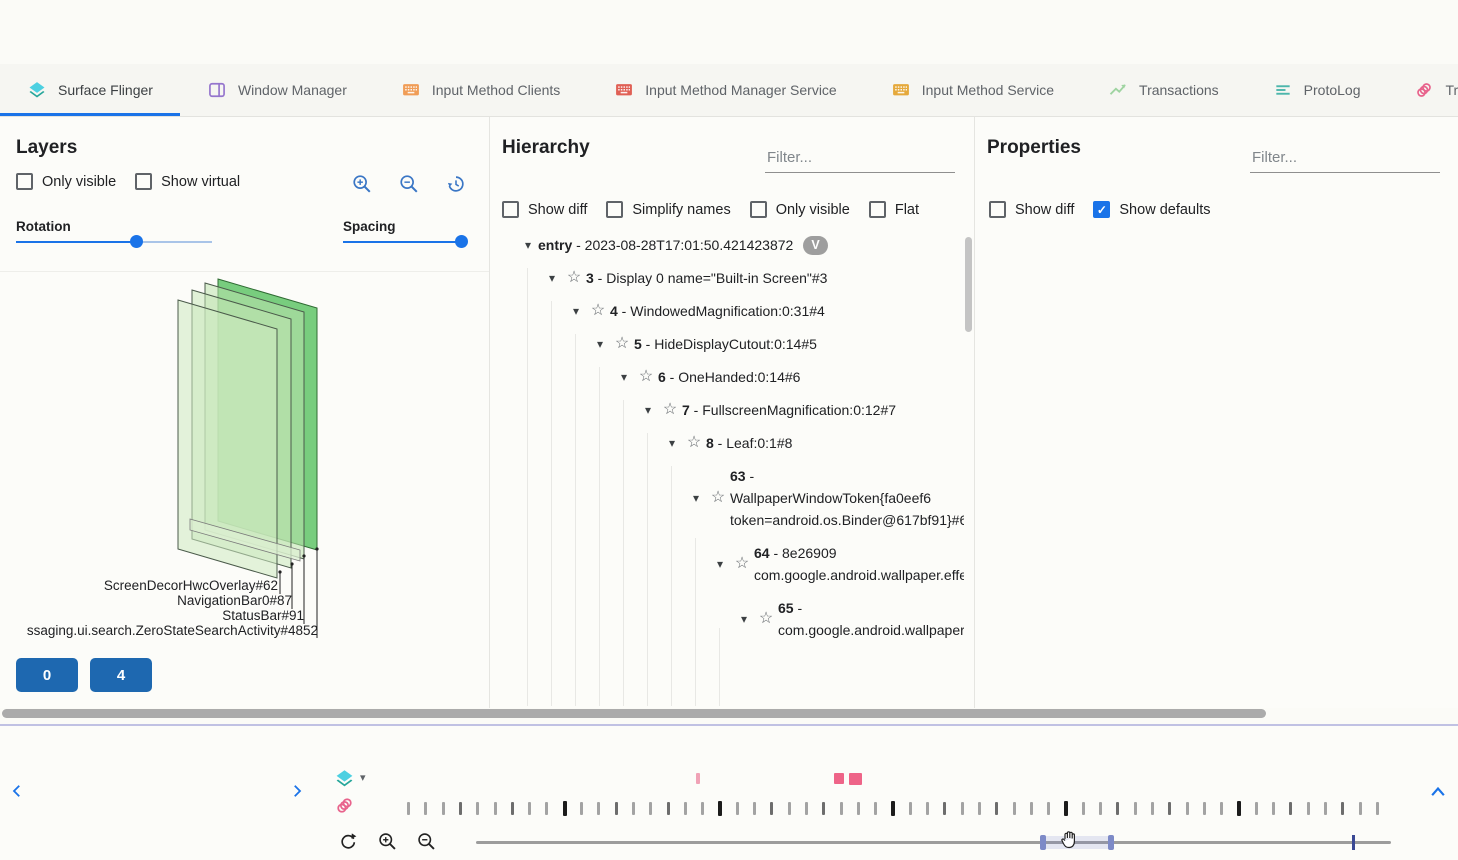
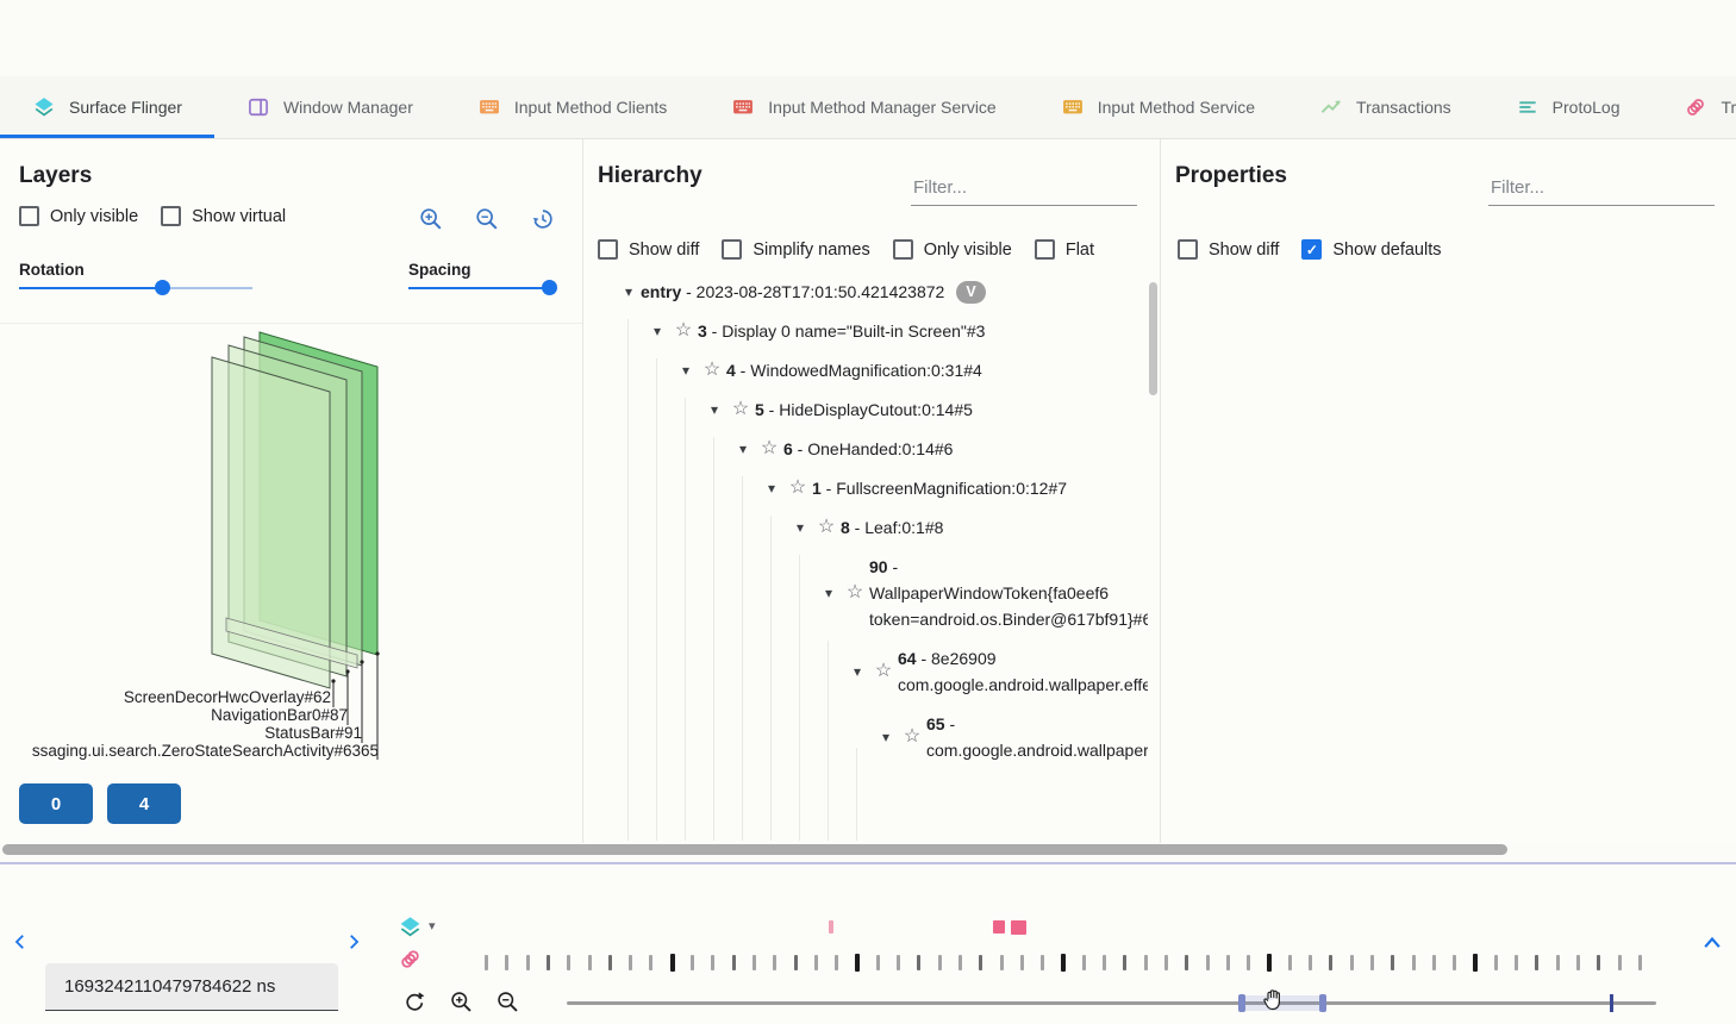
  Surface Flinger
  Window Manager
  Input Method Clients
  Input Method Manager Service
  Input Method Service
  Transactions
  ProtoLog
  Layers
  Only visible
  Show virtual
  Rotation
  Spacing
  ScreenDecorHwcOverlay#62
  NavigationBar0#87
  StatusBar#91
- ssaging.ui.search.ZeroStateSearchActivity#4852
+ ssaging.ui.search.ZeroStateSearchActivity#6365
  0
  4
  Hierarchy
  Filter...
  Show diff
  Simplify names
  Only visible
  Flat
  ▾
  entry - 2023-08-28T17:01:50.421423872
  V
  ▾
  ☆
  3 - Display 0 name="Built-in Screen"#3
  ▾
  ☆
  4 - WindowedMagnification:0:31#4
  ▾
  ☆
  5 - HideDisplayCutout:0:14#5
  ▾
  ☆
  6 - OneHanded:0:14#6
  ▾
  ☆
- 7 - FullscreenMagnification:0:12#7
+ 1 - FullscreenMagnification:0:12#7
  ▾
  ☆
  8 - Leaf:0:1#8
  ▾
  ☆
- 63 - WallpaperWindowToken{fa0eef6 token=android.os.Binder@617bf91}#6
+ 90 - WallpaperWindowToken{fa0eef6 token=android.os.Binder@617bf91}#6
  ▾
  ☆
  ▾
  ☆
  Properties
  Filter...
  Show diff
  ✓
  Show defaults
+ 1693242110479784622 ns
  ▾
